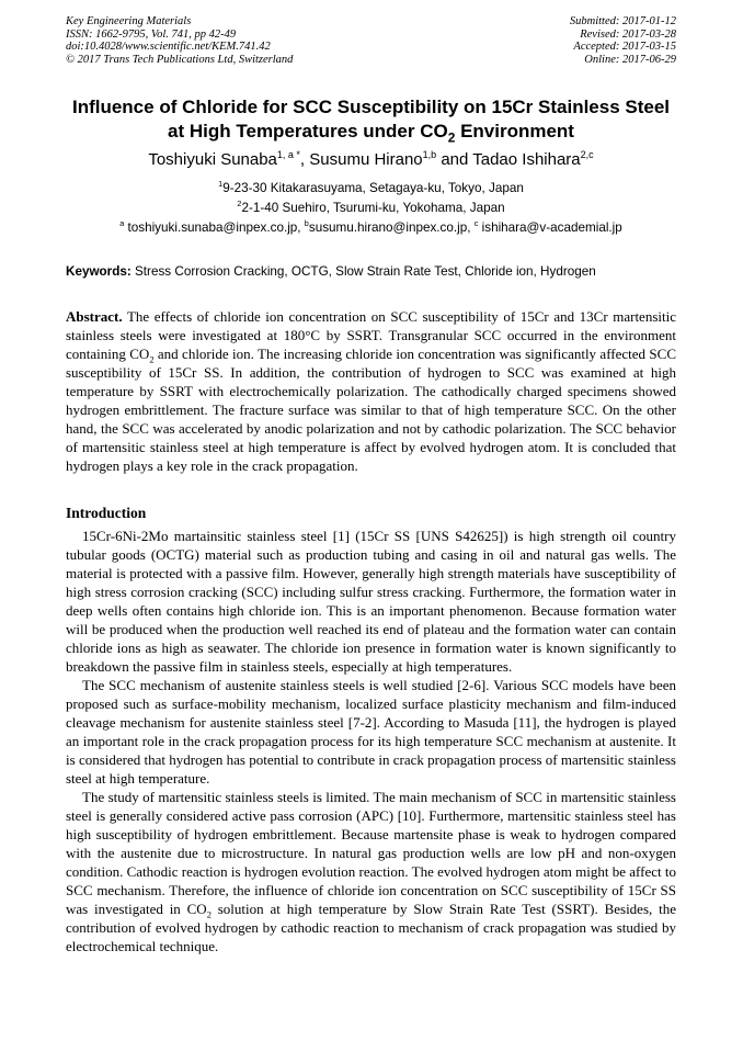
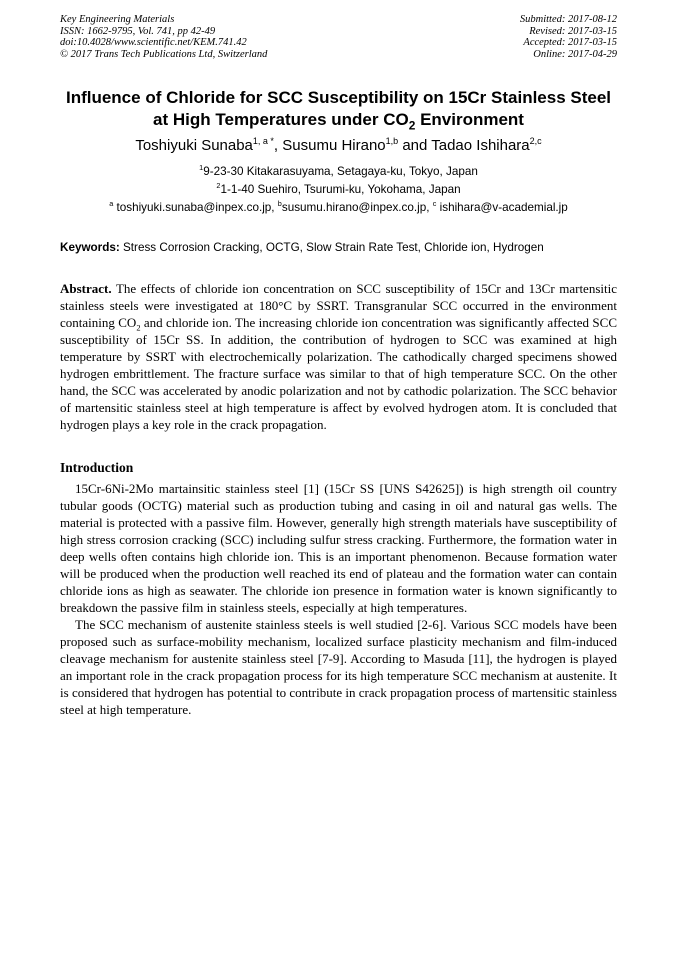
  Key Engineering Materials
  ISSN: 1662-9795, Vol. 741, pp 42-49
  doi:10.4028/www.scientific.net/KEM.741.42
  © 2017 Trans Tech Publications Ltd, Switzerland
- Submitted: 2017-01-12
+ Submitted: 2017-08-12
- Revised: 2017-03-28
+ Revised: 2017-03-15
  Accepted: 2017-03-15
- Online: 2017-06-29
+ Online: 2017-04-29
  Influence of Chloride for SCC Susceptibility on 15Cr Stainless Steel
  at High Temperatures under CO2 Environment
  Toshiyuki Sunaba1, a *, Susumu Hirano1,b and Tadao Ishihara2,c
  19-23-30 Kitakarasuyama, Setagaya-ku, Tokyo, Japan
- 22-1-40 Suehiro, Tsurumi-ku, Yokohama, Japan
+ 21-1-40 Suehiro, Tsurumi-ku, Yokohama, Japan
  a toshiyuki.sunaba@inpex.co.jp, bsusumu.hirano@inpex.co.jp, c ishihara@v-academial.jp
  Keywords: Stress Corrosion Cracking, OCTG, Slow Strain Rate Test, Chloride ion, Hydrogen
  Abstract. The effects of chloride ion concentration on SCC susceptibility of 15Cr and 13Cr martensitic stainless steels were investigated at 180°C by SSRT. Transgranular SCC occurred in the environment containing CO2 and chloride ion. The increasing chloride ion concentration was significantly affected SCC susceptibility of 15Cr SS. In addition, the contribution of hydrogen to SCC was examined at high temperature by SSRT with electrochemically polarization. The cathodically charged specimens showed hydrogen embrittlement. The fracture surface was similar to that of high temperature SCC. On the other hand, the SCC was accelerated by anodic polarization and not by cathodic polarization. The SCC behavior of martensitic stainless steel at high temperature is affect by evolved hydrogen atom. It is concluded that hydrogen plays a key role in the crack propagation.
  Introduction
  15Cr-6Ni-2Mo martainsitic stainless steel [1] (15Cr SS [UNS S42625]) is high strength oil country tubular goods (OCTG) material such as production tubing and casing in oil and natural gas wells. The material is protected with a passive film. However, generally high strength materials have susceptibility of high stress corrosion cracking (SCC) including sulfur stress cracking. Furthermore, the formation water in deep wells often contains high chloride ion. This is an important phenomenon. Because formation water will be produced when the production well reached its end of plateau and the formation water can contain chloride ions as high as seawater. The chloride ion presence in formation water is known significantly to breakdown the passive film in stainless steels, especially at high temperatures.
- The SCC mechanism of austenite stainless steels is well studied [2-6]. Various SCC models have been proposed such as surface-mobility mechanism, localized surface plasticity mechanism and film-induced cleavage mechanism for austenite stainless steel [7-2]. According to Masuda [11], the hydrogen is played an important role in the crack propagation process for its high temperature SCC mechanism at austenite. It is considered that hydrogen has potential to contribute in crack propagation process of martensitic stainless steel at high temperature.
+ The SCC mechanism of austenite stainless steels is well studied [2-6]. Various SCC models have been proposed such as surface-mobility mechanism, localized surface plasticity mechanism and film-induced cleavage mechanism for austenite stainless steel [7-9]. According to Masuda [11], the hydrogen is played an important role in the crack propagation process for its high temperature SCC mechanism at austenite. It is considered that hydrogen has potential to contribute in crack propagation process of martensitic stainless steel at high temperature.
- The study of martensitic stainless steels is limited. The main mechanism of SCC in martensitic stainless steel is generally considered active pass corrosion (APC) [10]. Furthermore, martensitic stainless steel has high susceptibility of hydrogen embrittlement. Because martensite phase is weak to hydrogen compared with the austenite due to microstructure. In natural gas production wells are low pH and non-oxygen condition. Cathodic reaction is hydrogen evolution reaction. The evolved hydrogen atom might be affect to SCC mechanism. Therefore, the influence of chloride ion concentration on SCC susceptibility of 15Cr SS was investigated in CO2 solution at high temperature by Slow Strain Rate Test (SSRT). Besides, the contribution of evolved hydrogen by cathodic reaction to mechanism of crack propagation was studied by electrochemical technique.
